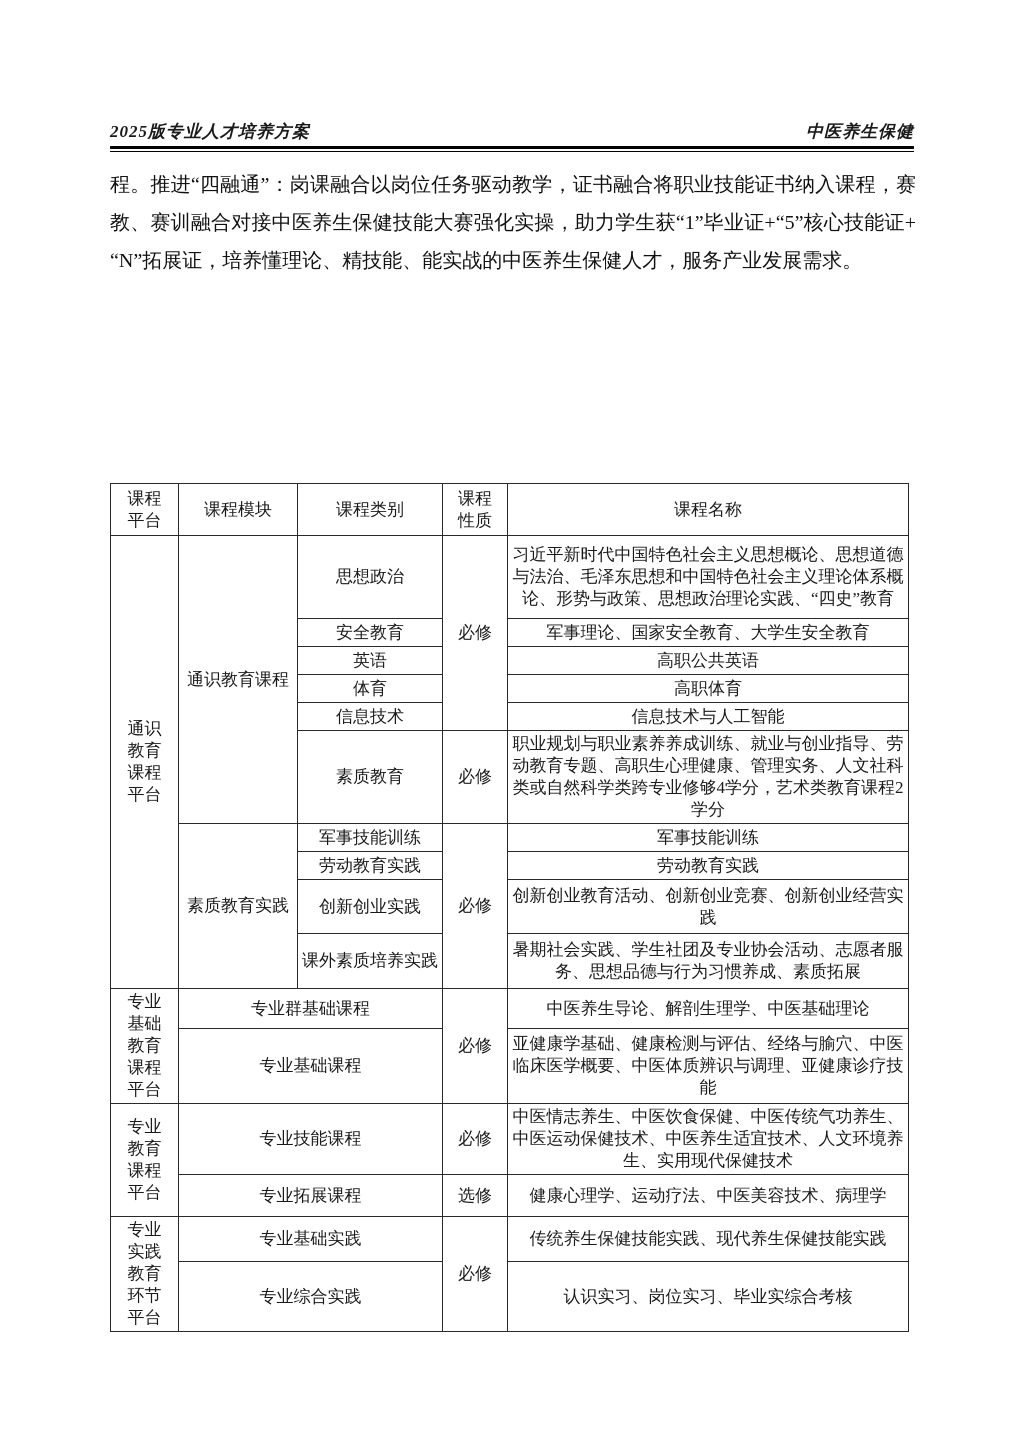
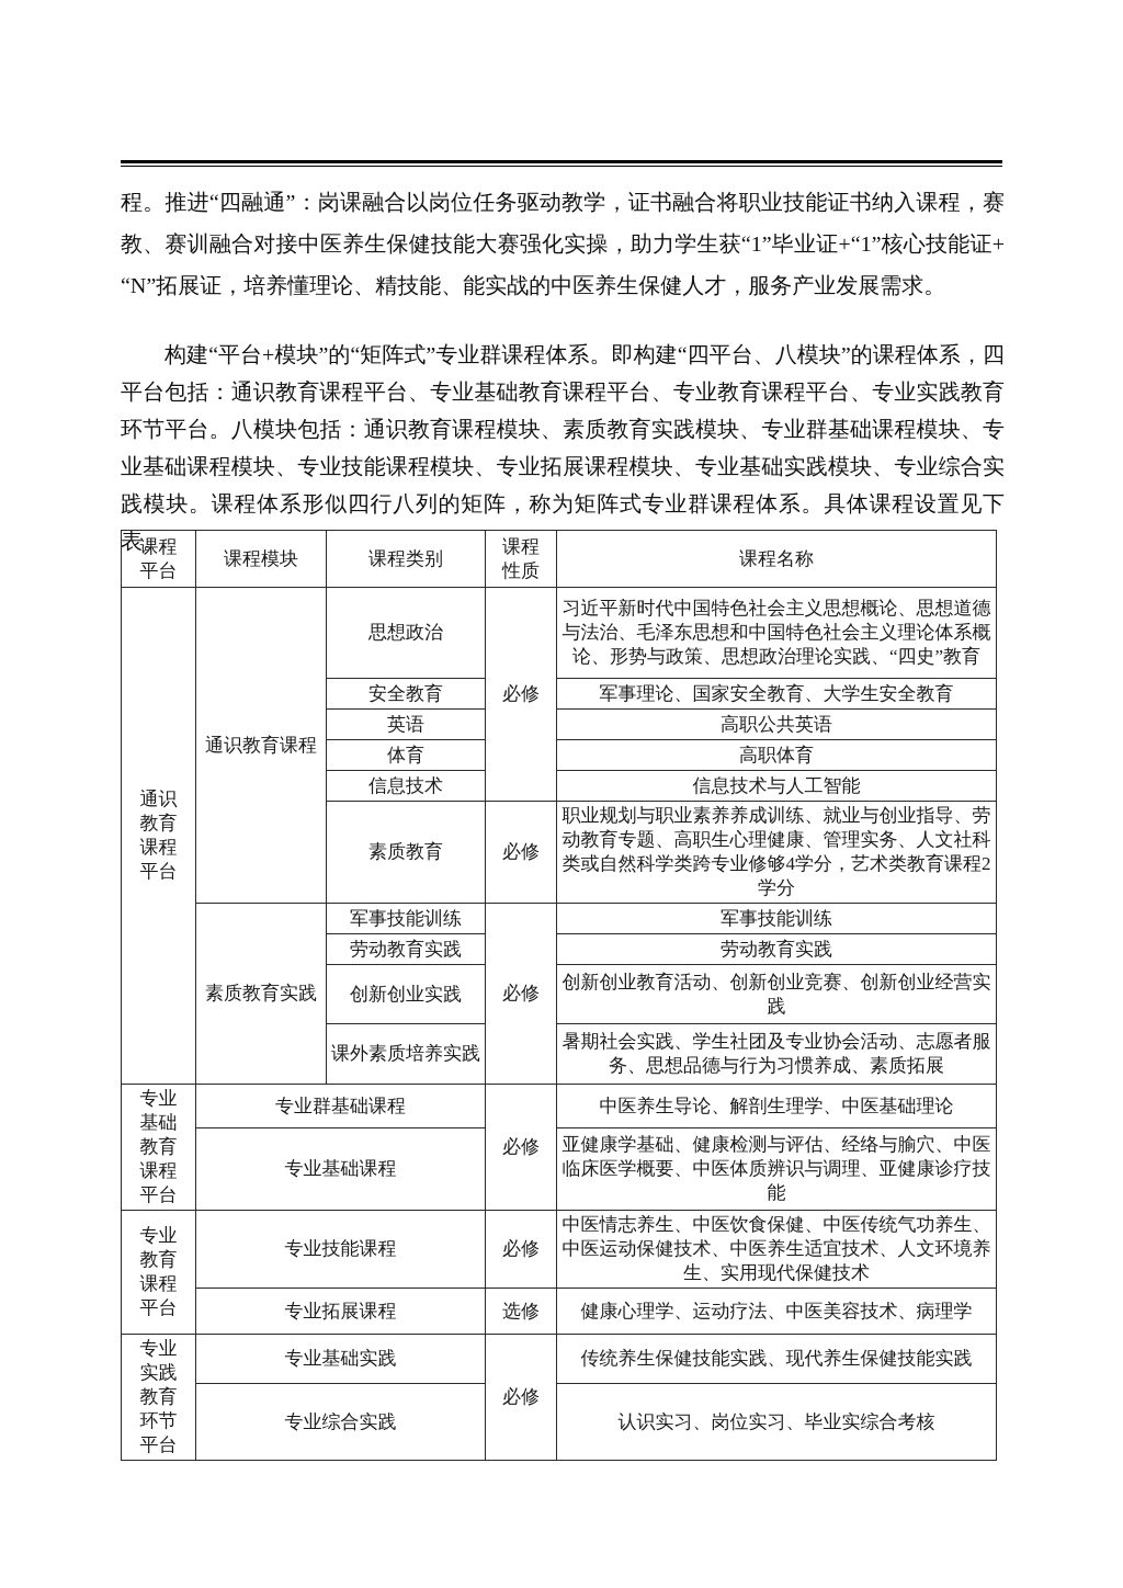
- 2025版专业人才培养方案
- 中医养生保健
- 程。推进“四融通”：岗课融合以岗位任务驱动教学，证书融合将职业技能证书纳入课程，赛教、赛训融合对接中医养生保健技能大赛强化实操，助力学生获“1”毕业证+“5”核心技能证+“N”拓展证，培养懂理论、精技能、能实战的中医养生保健人才，服务产业发展需求。
+ 程。推进“四融通”：岗课融合以岗位任务驱动教学，证书融合将职业技能证书纳入课程，赛教、赛训融合对接中医养生保健技能大赛强化实操，助力学生获“1”毕业证+“1”核心技能证+“N”拓展证，培养懂理论、精技能、能实战的中医养生保健人才，服务产业发展需求。
+ 构建“平台+模块”的“矩阵式”专业群课程体系。即构建“四平台、八模块”的课程体系，四平台包括：通识教育课程平台、专业基础教育课程平台、专业教育课程平台、专业实践教育环节平台。八模块包括：通识教育课程模块、素质教育实践模块、专业群基础课程模块、专业基础课程模块、专业技能课程模块、专业拓展课程模块、专业基础实践模块、专业综合实践模块。课程体系形似四行八列的矩阵，称为矩阵式专业群课程体系。具体课程设置见下表。
  课程 平台	课程模块	课程类别	课程 性质	课程名称
  通识 教育 课程 平台	通识教育课程	思想政治	必修	习近平新时代中国特色社会主义思想概论、思想道德与法治、毛泽东思想和中国特色社会主义理论体系概论、形势与政策、思想政治理论实践、“四史”教育
  安全教育	军事理论、国家安全教育、大学生安全教育
  英语	高职公共英语
  体育	高职体育
  信息技术	信息技术与人工智能
  素质教育	必修	职业规划与职业素养养成训练、就业与创业指导、劳动教育专题、高职生心理健康、管理实务、人文社科类或自然科学类跨专业修够4学分，艺术类教育课程2学分
  素质教育实践	军事技能训练	必修	军事技能训练
  劳动教育实践	劳动教育实践
  创新创业实践	创新创业教育活动、创新创业竞赛、创新创业经营实践
  课外素质培养实践	暑期社会实践、学生社团及专业协会活动、志愿者服务、思想品德与行为习惯养成、素质拓展
  专业 基础 教育 课程 平台	专业群基础课程	必修	中医养生导论、解剖生理学、中医基础理论
  专业基础课程	亚健康学基础、健康检测与评估、经络与腧穴、中医临床医学概要、中医体质辨识与调理、亚健康诊疗技能
  专业 教育 课程 平台	专业技能课程	必修	中医情志养生、中医饮食保健、中医传统气功养生、中医运动保健技术、中医养生适宜技术、人文环境养生、实用现代保健技术
  专业拓展课程	选修	健康心理学、运动疗法、中医美容技术、病理学
  专业 实践 教育 环节 平台	专业基础实践	必修	传统养生保健技能实践、现代养生保健技能实践
  专业综合实践	认识实习、岗位实习、毕业实综合考核
